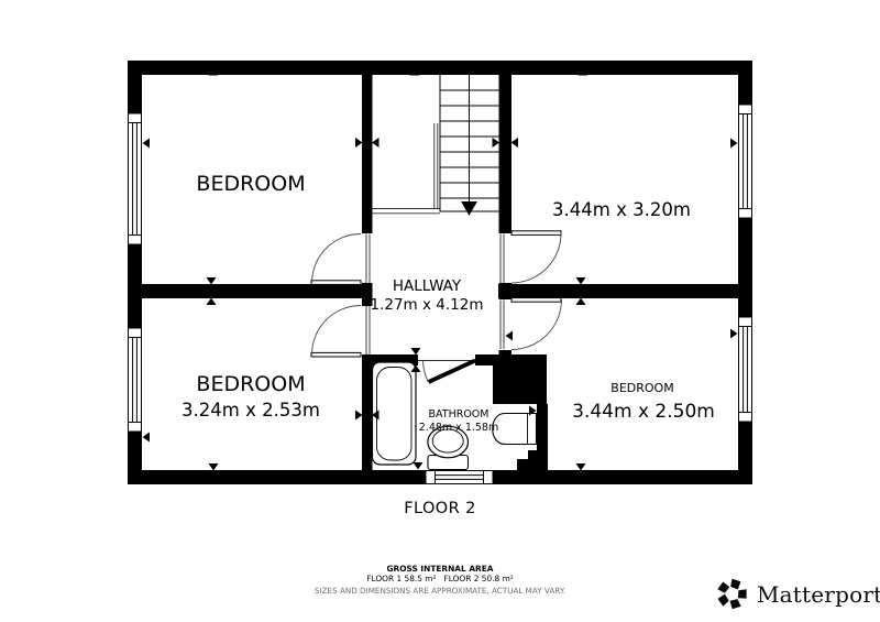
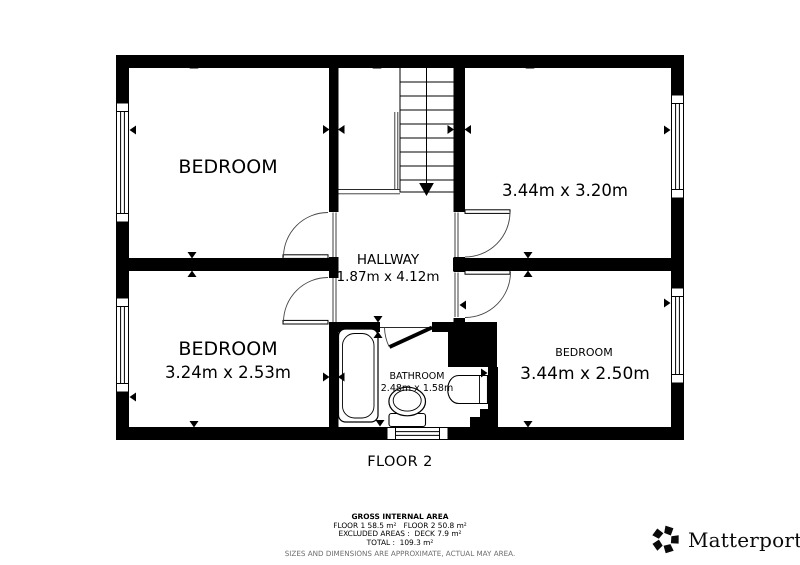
  BEDROOM
  3.44m x 3.20m
  HALLWAY
- 1.27m x 4.12m
+ 1.87m x 4.12m
  BEDROOM
  3.24m x 2.53m
  BATHROOM
  2.48m x 1.58m
  BEDROOM
  3.44m x 2.50m
  FLOOR 2
  GROSS INTERNAL AREA
  FLOOR 1 58.5 m² FLOOR 2 50.8 m²
+ EXCLUDED AREAS : DECK 7.9 m²
+ TOTAL : 109.3 m²
- SIZES AND DIMENSIONS ARE APPROXIMATE, ACTUAL MAY VARY.
+ SIZES AND DIMENSIONS ARE APPROXIMATE, ACTUAL MAY AREA.
  Matterport
